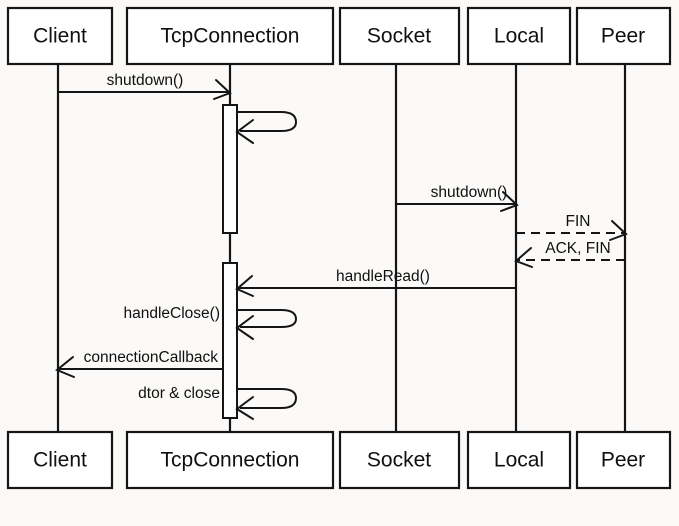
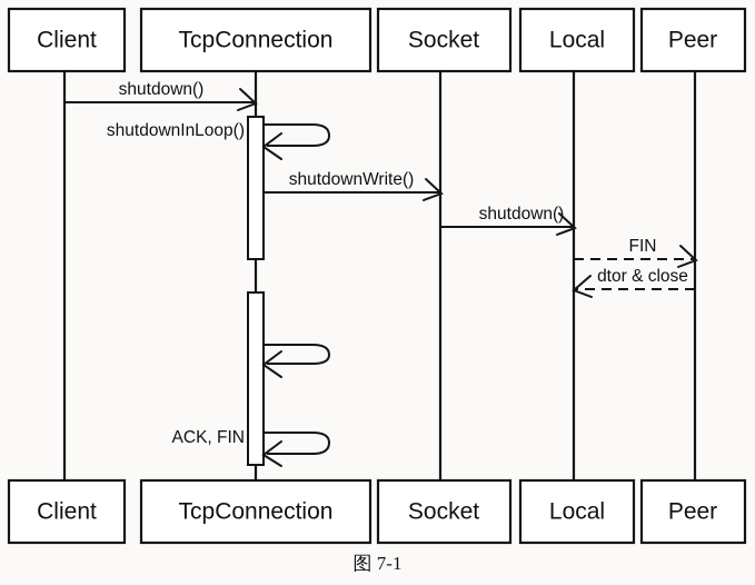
  Client
  TcpConnection
  Socket
  Local
  Peer
  shutdown()
+ shutdownInLoop()
+ shutdownWrite()
  shutdown()
  FIN
- ACK, FIN
+ dtor & close
- handleRead()
- handleClose()
- connectionCallback
- dtor & close
+ ACK, FIN
  Client
  TcpConnection
  Socket
  Local
  Peer
+ 图 7-1
